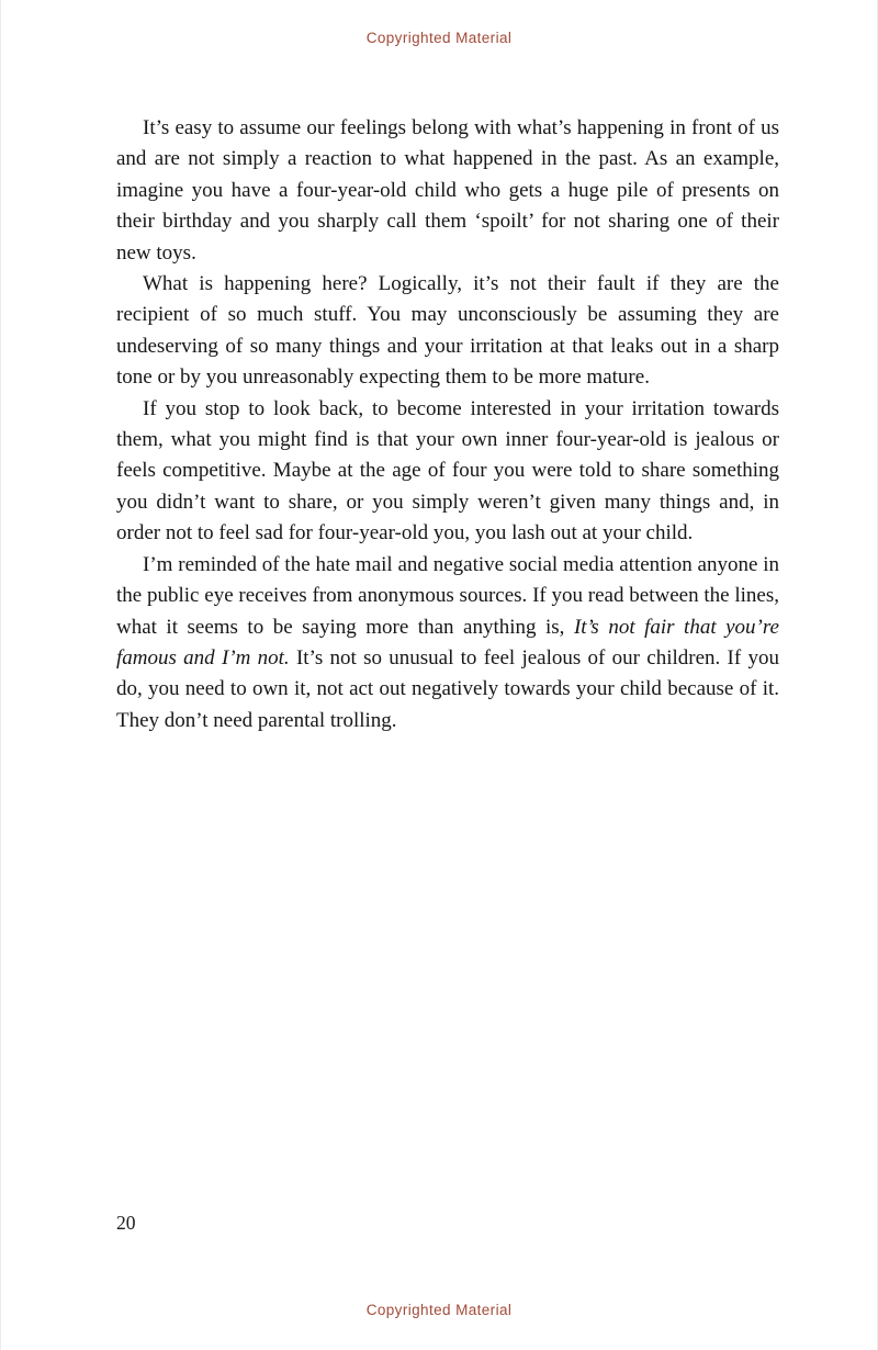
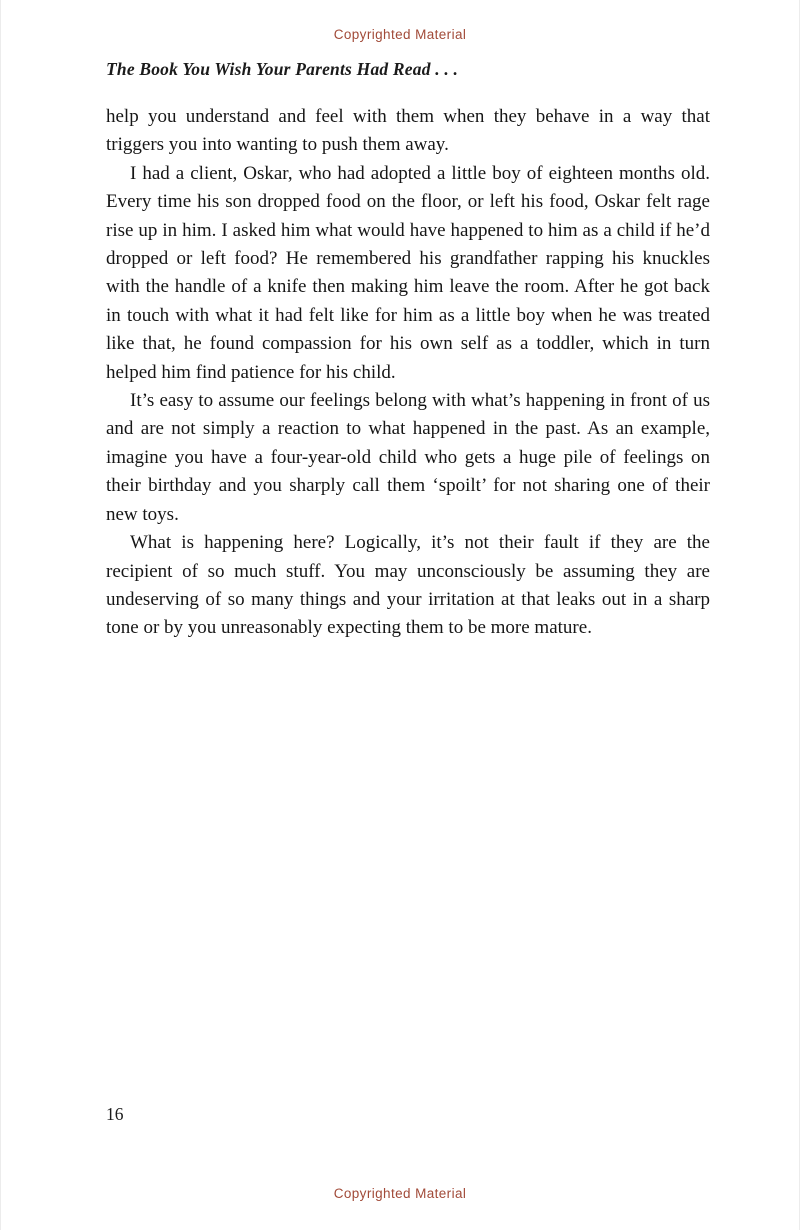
  Copyrighted Material
+ The Book You Wish Your Parents Had Read . . .
+ help you understand and feel with them when they behave in a way that triggers you into wanting to push them away.
+ I had a client, Oskar, who had adopted a little boy of eighteen months old. Every time his son dropped food on the floor, or left his food, Oskar felt rage rise up in him. I asked him what would have happened to him as a child if he’d dropped or left food? He remembered his grandfather rapping his knuckles with the handle of a knife then making him leave the room. After he got back in touch with what it had felt like for him as a little boy when he was treated like that, he found compassion for his own self as a toddler, which in turn helped him find patience for his child.
- It’s easy to assume our feelings belong with what’s happening in front of us and are not simply a reaction to what happened in the past. As an example, imagine you have a four-year-old child who gets a huge pile of presents on their birthday and you sharply call them ‘spoilt’ for not sharing one of their new toys.
+ It’s easy to assume our feelings belong with what’s happening in front of us and are not simply a reaction to what happened in the past. As an example, imagine you have a four-year-old child who gets a huge pile of feelings on their birthday and you sharply call them ‘spoilt’ for not sharing one of their new toys.
  What is happening here? Logically, it’s not their fault if they are the recipient of so much stuff. You may unconsciously be assuming they are undeserving of so many things and your irritation at that leaks out in a sharp tone or by you unreasonably expecting them to be more mature.
- If you stop to look back, to become interested in your irritation towards them, what you might find is that your own inner four-year-old is jealous or feels competitive. Maybe at the age of four you were told to share something you didn’t want to share, or you simply weren’t given many things and, in order not to feel sad for four-year-old you, you lash out at your child.
- I’m reminded of the hate mail and negative social media attention anyone in the public eye receives from anonymous sources. If you read between the lines, what it seems to be saying more than anything is, It’s not fair that you’re famous and I’m not. It’s not so unusual to feel jealous of our children. If you do, you need to own it, not act out negatively towards your child because of it. They don’t need parental trolling.
- 20
+ 16
  Copyrighted Material
